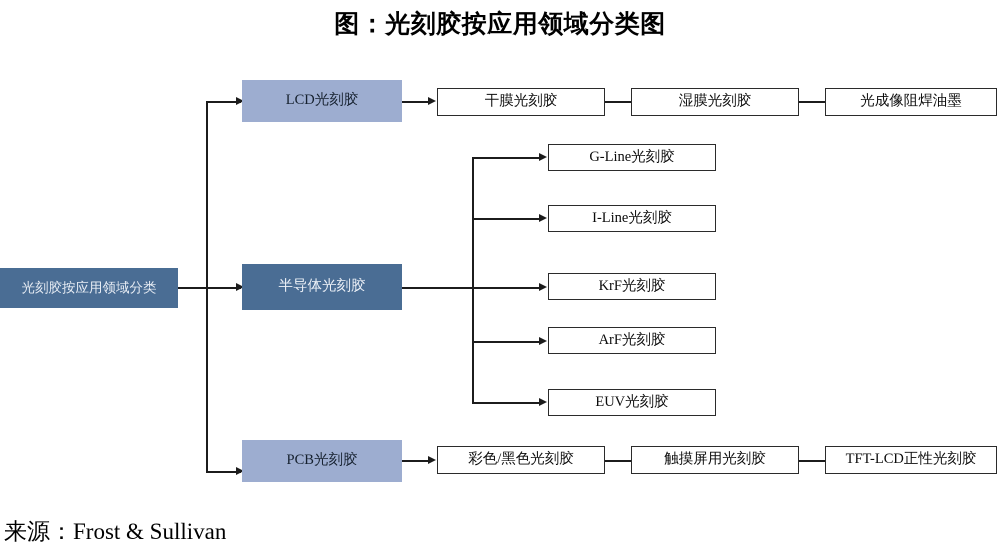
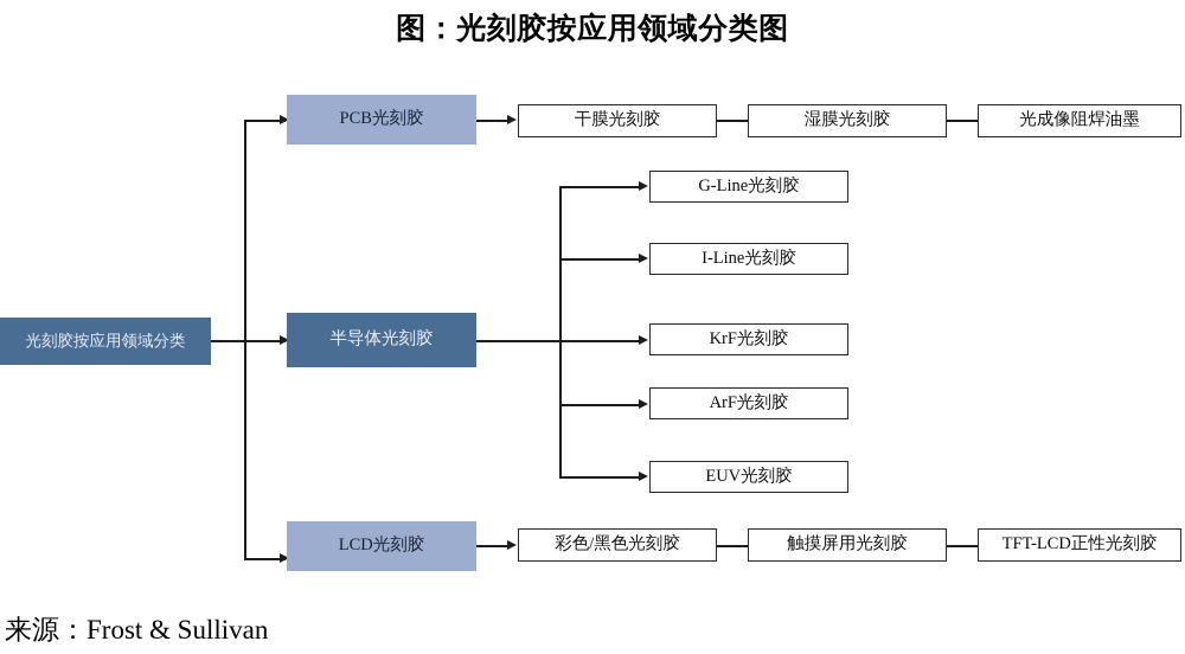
  图：光刻胶按应用领域分类图
  光刻胶按应用领域分类
- LCD光刻胶
+ PCB光刻胶
  干膜光刻胶
  湿膜光刻胶
  光成像阻焊油墨
  半导体光刻胶
  G-Line光刻胶
  I-Line光刻胶
  KrF光刻胶
  ArF光刻胶
  EUV光刻胶
- PCB光刻胶
+ LCD光刻胶
  彩色/黑色光刻胶
  触摸屏用光刻胶
  TFT-LCD正性光刻胶
  来源：Frost & Sullivan
